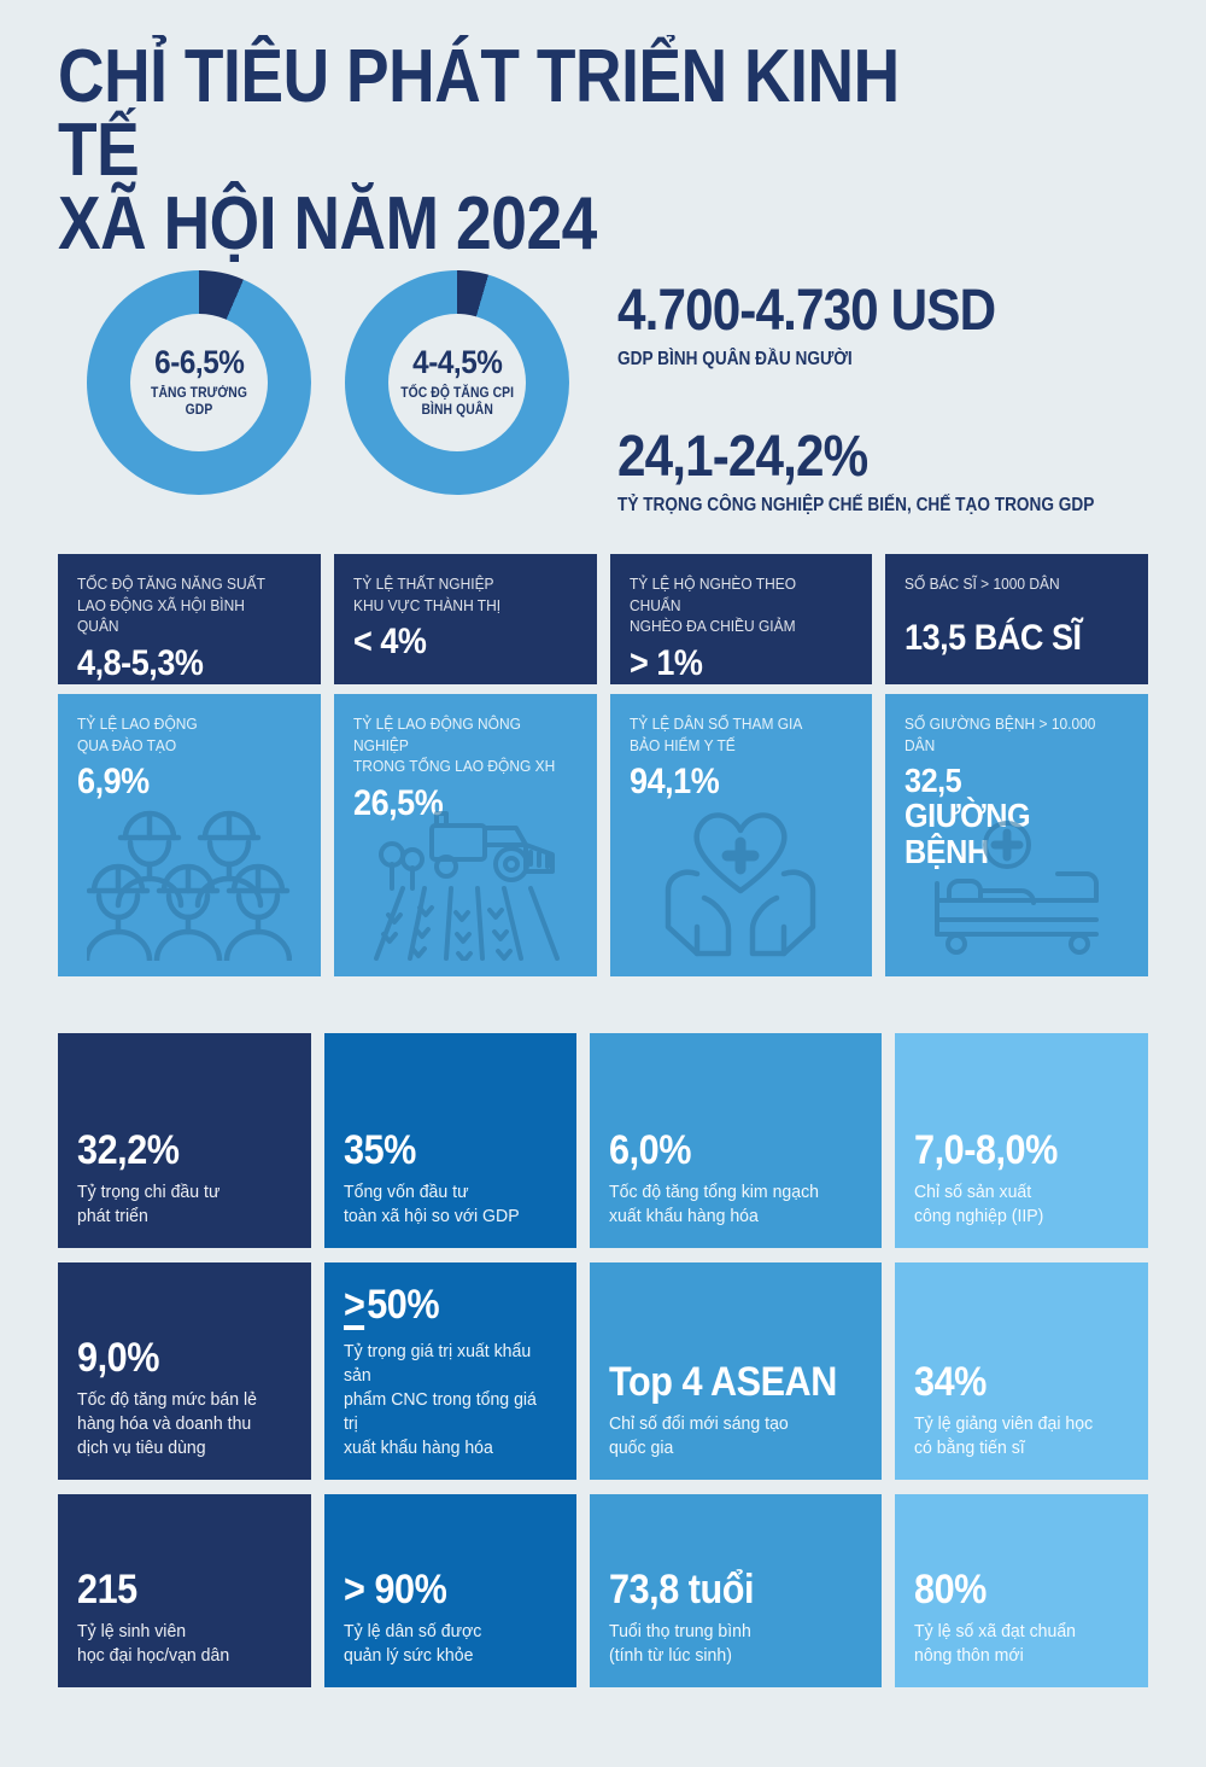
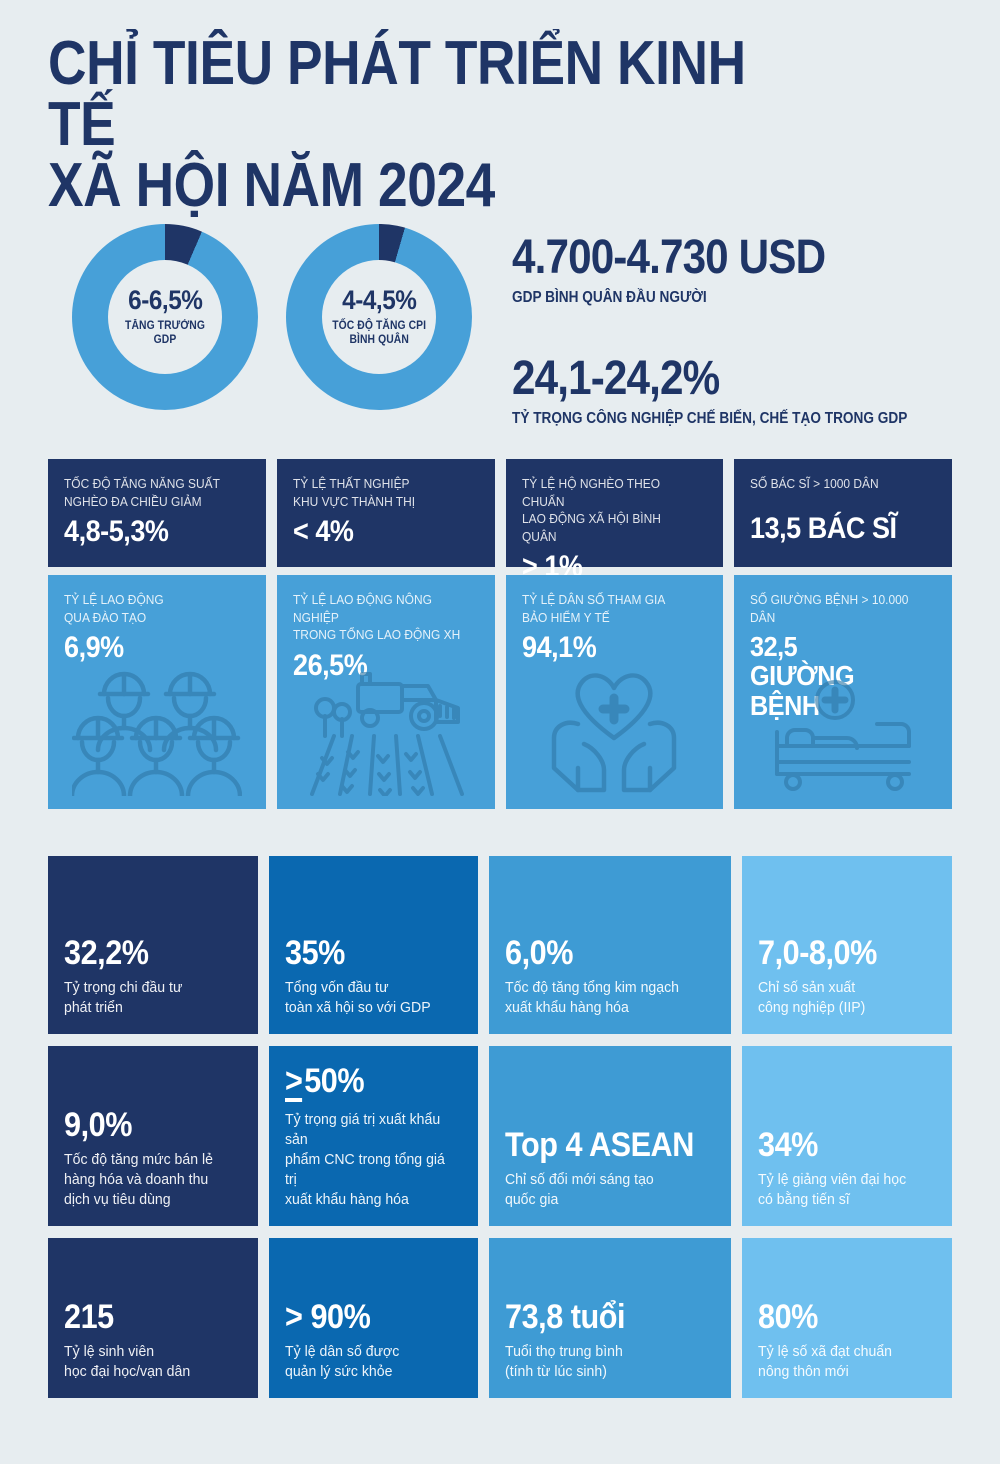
  CHỈ TIÊU PHÁT TRIỂN KINH TẾ
  XÃ HỘI NĂM 2024
  6-6,5%
  TĂNG TRƯỞNG GDP
  4-4,5%
  TỐC ĐỘ TĂNG CPI
  BÌNH QUÂN
  4.700-4.730 USD
  GDP BÌNH QUÂN ĐẦU NGƯỜI
  24,1-24,2%
  TỶ TRỌNG CÔNG NGHIỆP CHẾ BIẾN, CHẾ TẠO TRONG GDP
  TỐC ĐỘ TĂNG NĂNG SUẤT
- LAO ĐỘNG XÃ HỘI BÌNH QUÂN
+ NGHÈO ĐA CHIỀU GIẢM
  4,8-5,3%
  TỶ LỆ THẤT NGHIỆP
  KHU VỰC THÀNH THỊ
  < 4%
  TỶ LỆ HỘ NGHÈO THEO CHUẨN
- NGHÈO ĐA CHIỀU GIẢM
+ LAO ĐỘNG XÃ HỘI BÌNH QUÂN
  > 1%
  SỐ BÁC SĨ > 1000 DÂN
  13,5 BÁC SĨ
  TỶ LỆ LAO ĐỘNG
  QUA ĐÀO TẠO
  6,9%
  TỶ LỆ LAO ĐỘNG NÔNG NGHIỆP
  TRONG TỔNG LAO ĐỘNG XH
  26,5%
  TỶ LỆ DÂN SỐ THAM GIA
  BẢO HIỂM Y TẾ
  94,1%
  SỐ GIƯỜNG BỆNH > 10.000 DÂN
  32,5
  GIƯỜNG BỆNH
  32,2%
  Tỷ trọng chi đầu tư
  phát triển
  35%
  Tổng vốn đầu tư
  toàn xã hội so với GDP
  6,0%
  Tốc độ tăng tổng kim ngạch
  xuất khẩu hàng hóa
  7,0-8,0%
  Chỉ số sản xuất
  công nghiệp (IIP)
  9,0%
  Tốc độ tăng mức bán lẻ
  hàng hóa và doanh thu
  dịch vụ tiêu dùng
  >50%
  Tỷ trọng giá trị xuất khẩu sản
  phẩm CNC trong tổng giá trị
  xuất khẩu hàng hóa
  Top 4 ASEAN
  Chỉ số đổi mới sáng tạo
  quốc gia
  34%
  Tỷ lệ giảng viên đại học
  có bằng tiến sĩ
  215
  Tỷ lệ sinh viên
  học đại học/vạn dân
  > 90%
  Tỷ lệ dân số được
  quản lý sức khỏe
  73,8 tuổi
  Tuổi thọ trung bình
  (tính từ lúc sinh)
  80%
  Tỷ lệ số xã đạt chuẩn
  nông thôn mới
